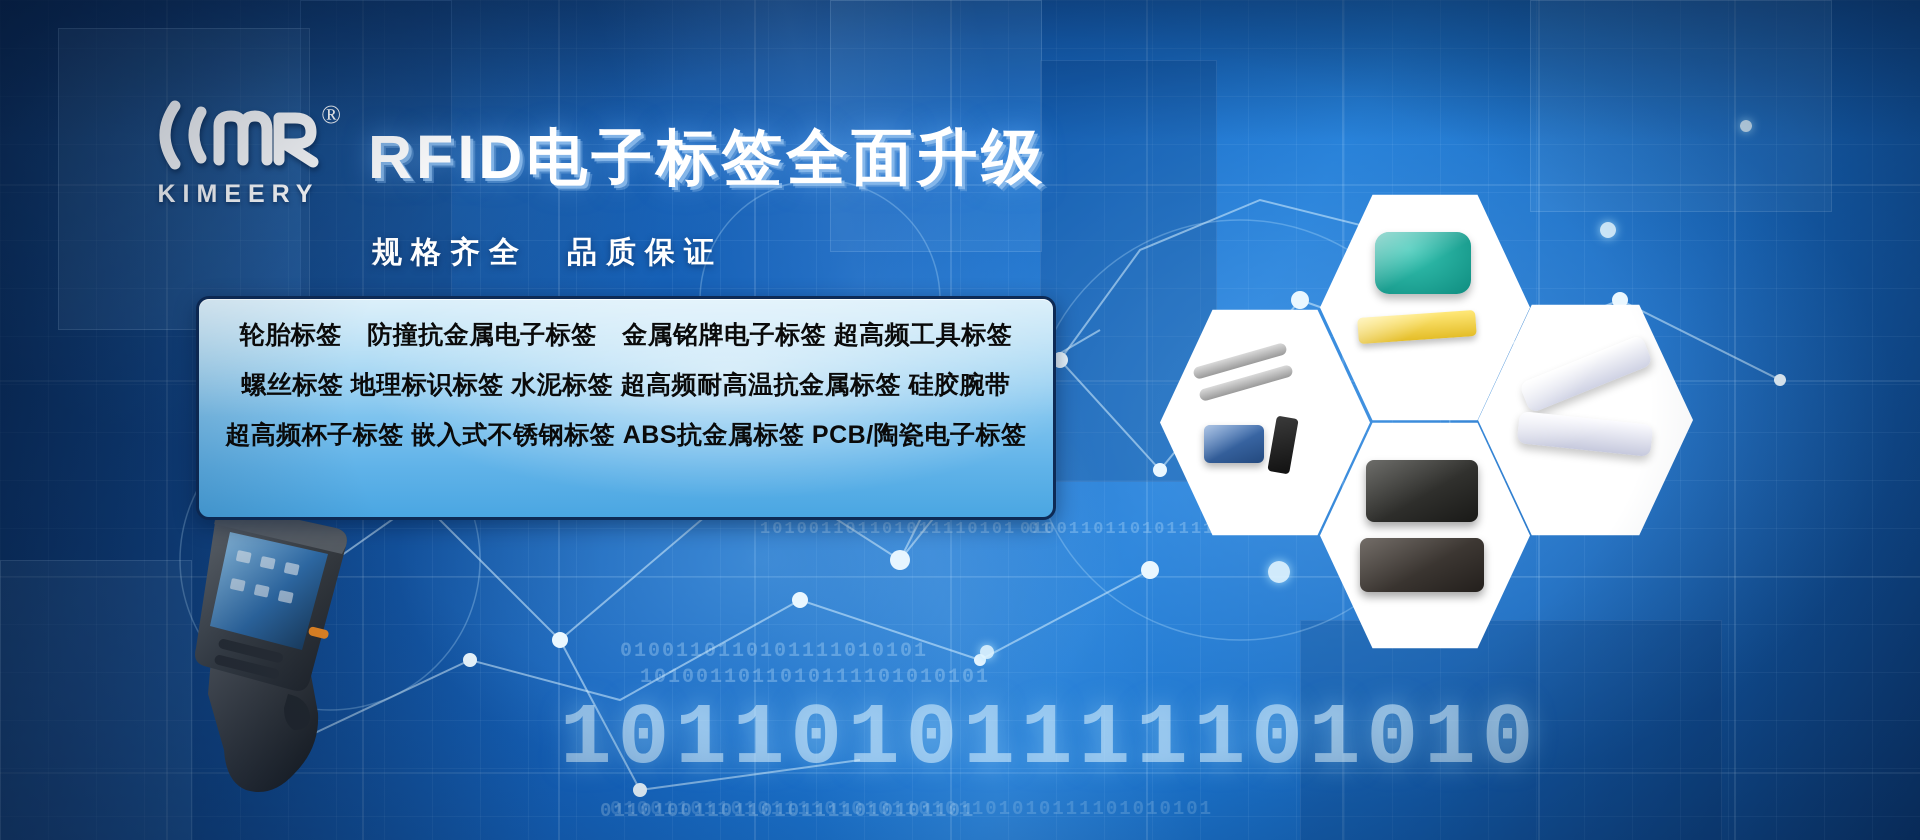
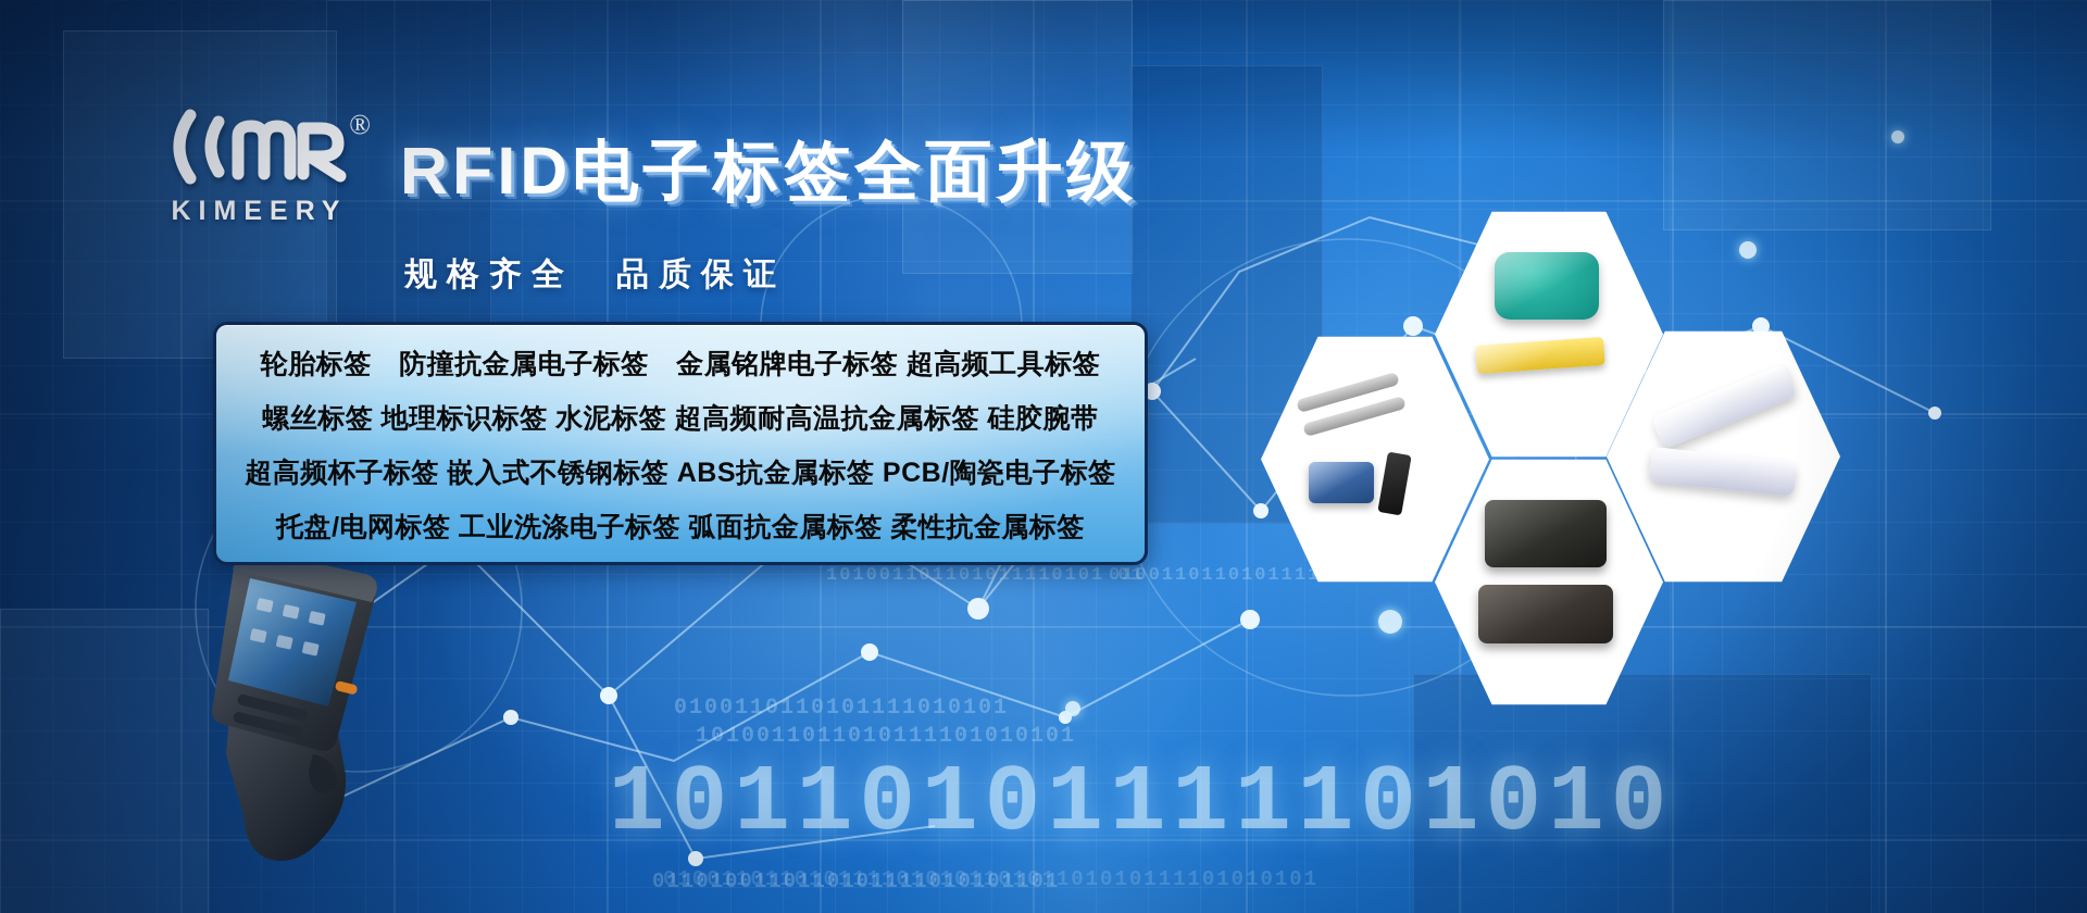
  轮胎标签 防撞抗金属电子标签 金属铭牌电子标签 超高频工具标签
  螺丝标签 地理标识标签 水泥标签 超高频耐高温抗金属标签 硅胶腕带
  超高频杯子标签 嵌入式不锈钢标签 ABS抗金属标签 PCB/陶瓷电子标签
+ 托盘/电网标签 工业洗涤电子标签 弧面抗金属标签 柔性抗金属标签
